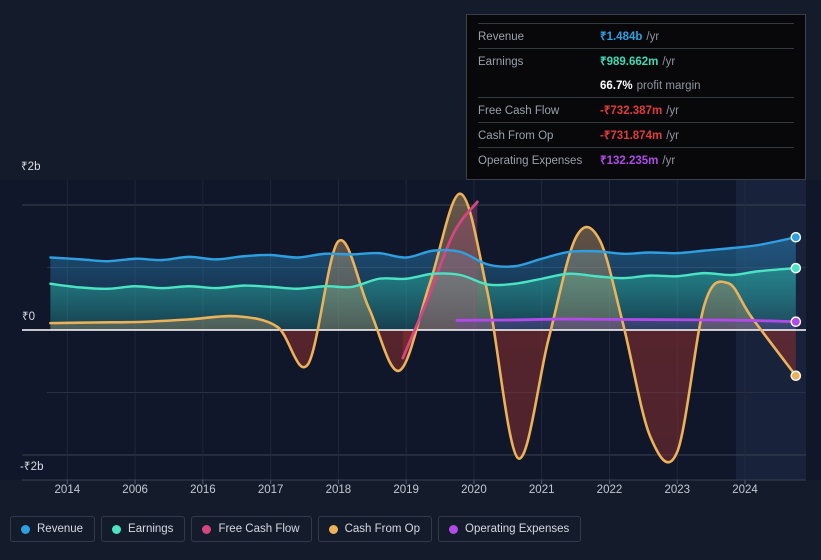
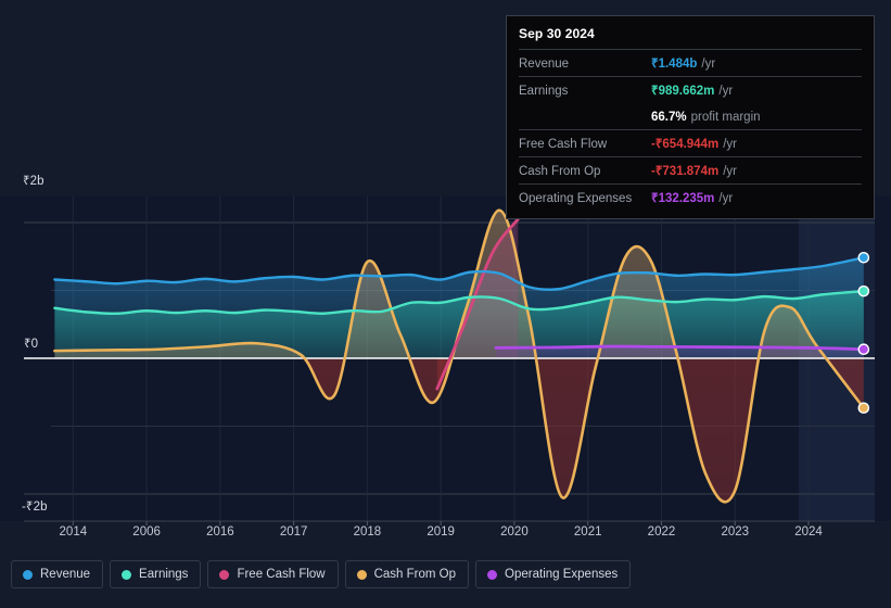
  ₹2b
  ₹0
  -₹2b
  2014
  2006
  2016
  2017
  2018
  2019
  2020
  2021
  2022
  2023
  2024
+ Sep 30 2024
  Revenue
  ₹1.484b /yr
  Earnings
  ₹989.662m /yr
  66.7% profit margin
  Free Cash Flow
- -₹732.387m /yr
+ -₹654.944m /yr
  Cash From Op
  -₹731.874m /yr
  Operating Expenses
  ₹132.235m /yr
  Revenue
  Earnings
  Free Cash Flow
  Cash From Op
  Operating Expenses
